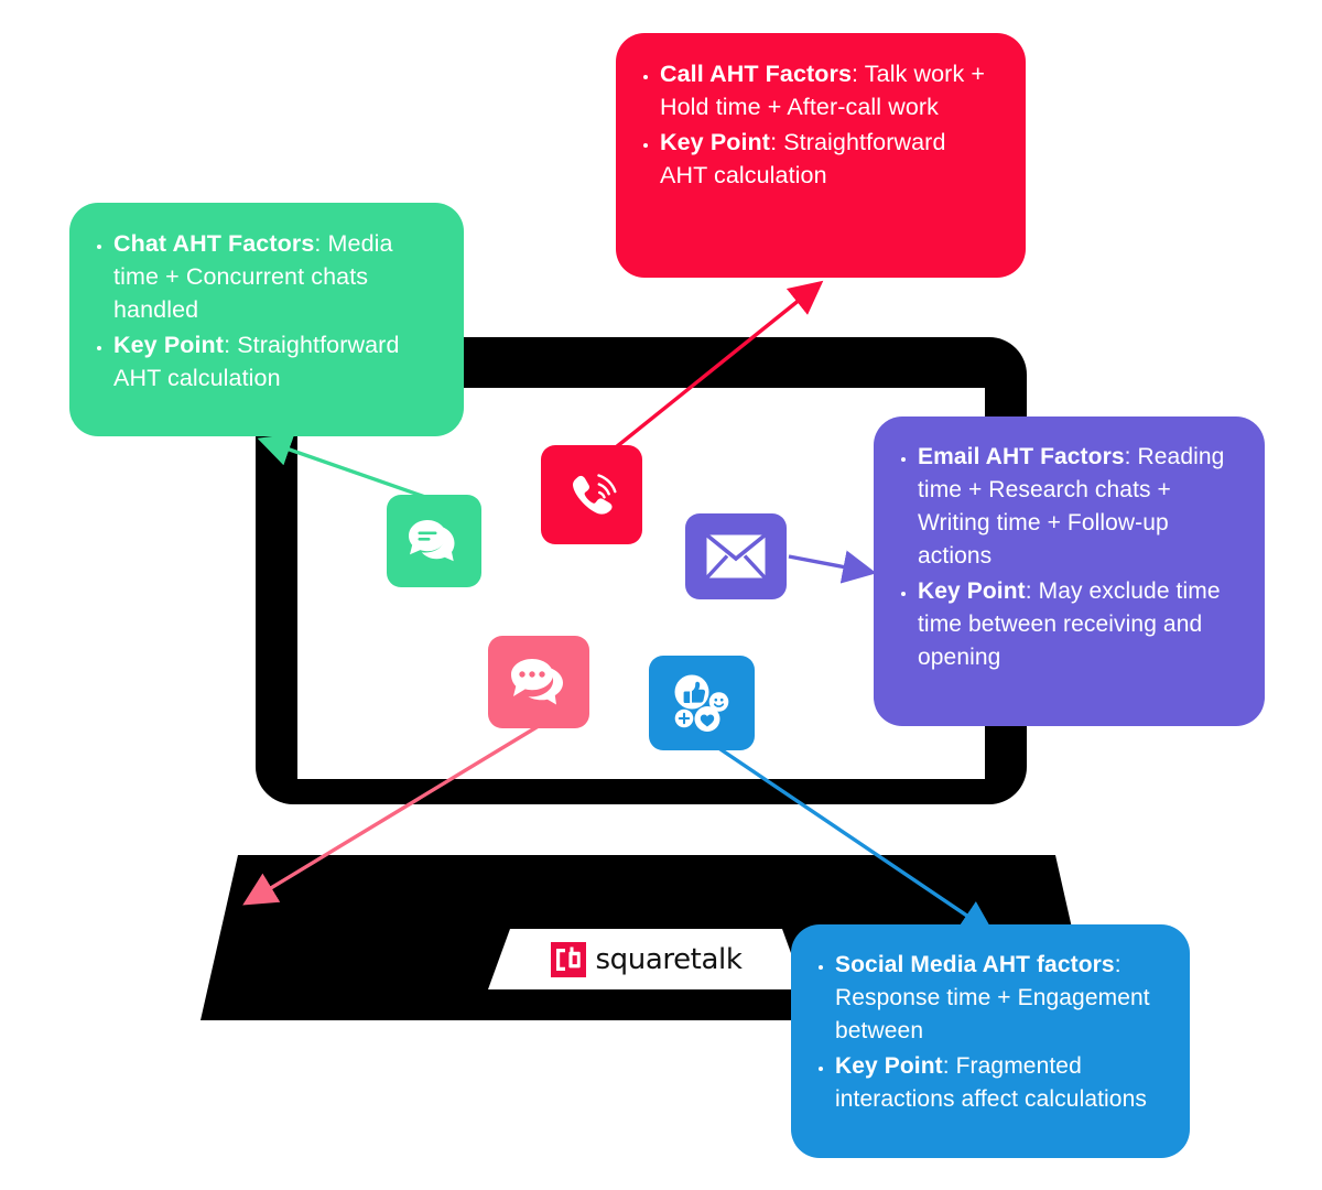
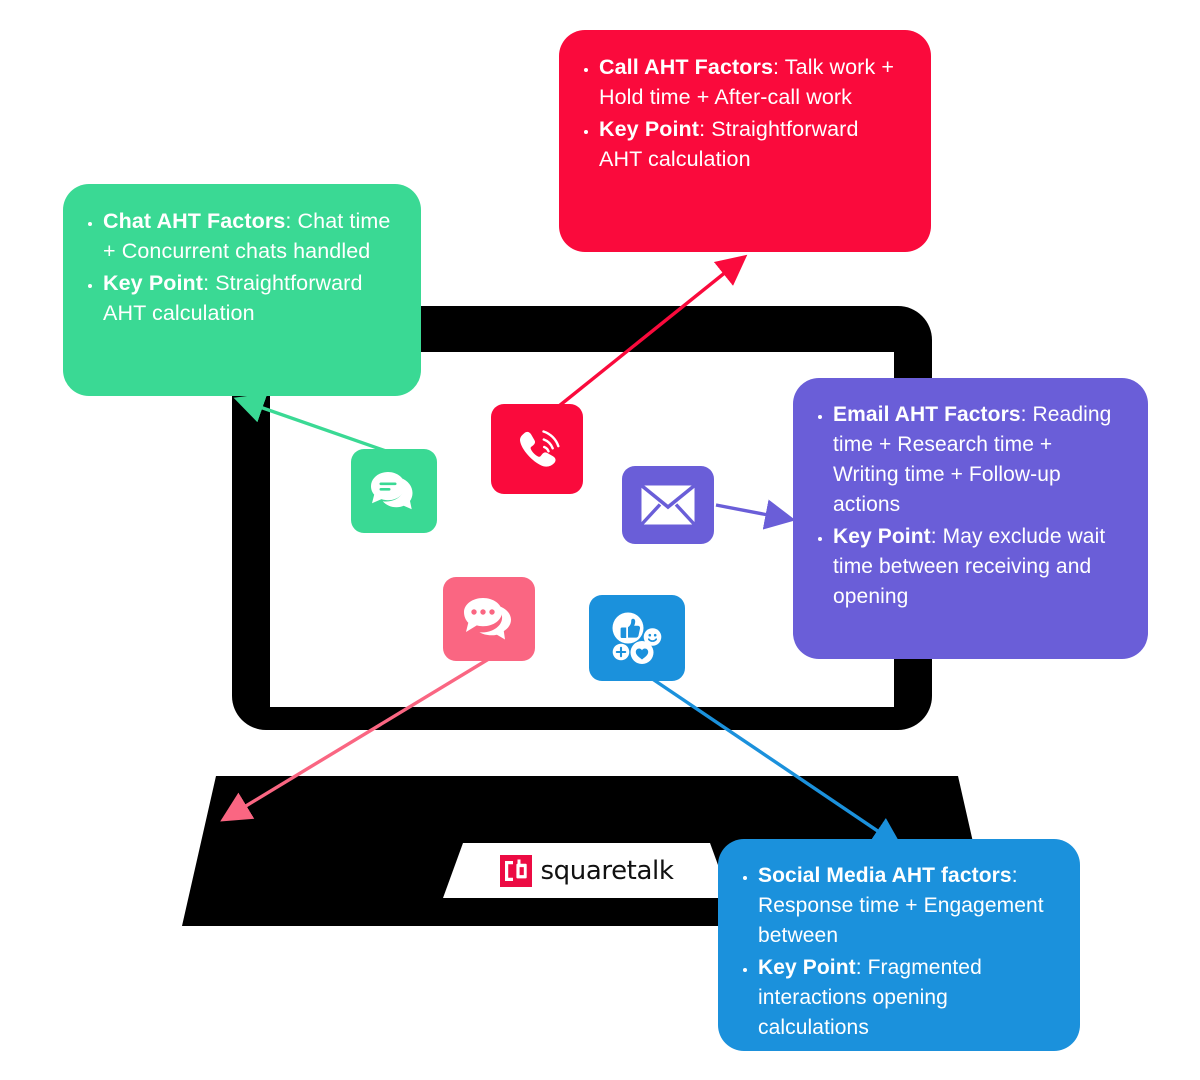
  squaretalk
  Call AHT Factors: Talk work + Hold time + After-call work
  Key Point: Straightforward AHT calculation
- Chat AHT Factors: Media time + Concurrent chats handled
+ Chat AHT Factors: Chat time + Concurrent chats handled
  Key Point: Straightforward AHT calculation
- Email AHT Factors: Reading time + Research chats + Writing time + Follow-up actions
+ Email AHT Factors: Reading time + Research time + Writing time + Follow-up actions
- Key Point: May exclude time time between receiving and opening
+ Key Point: May exclude wait time between receiving and opening
  Social Media AHT factors: Response time + Engagement between
- Key Point: Fragmented interactions affect calculations
+ Key Point: Fragmented interactions opening calculations
